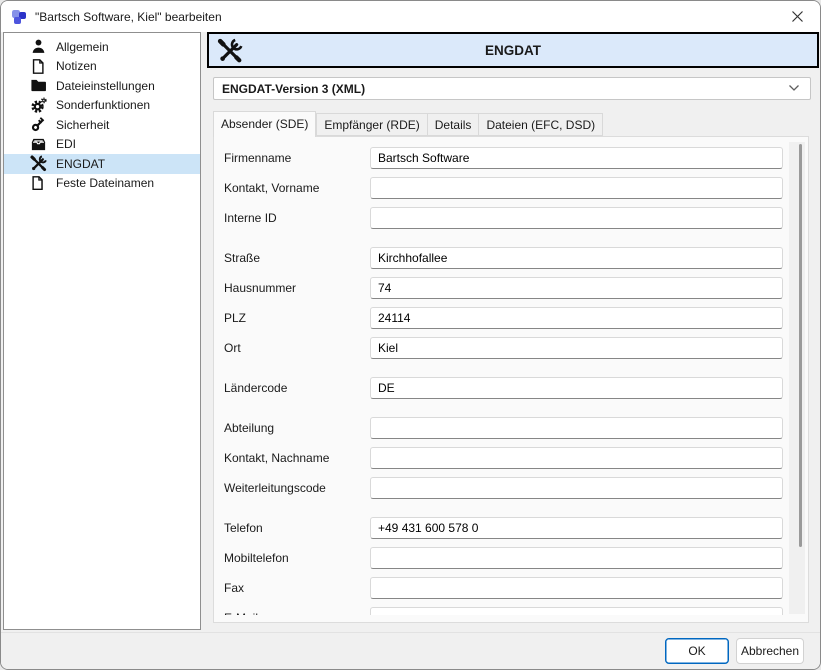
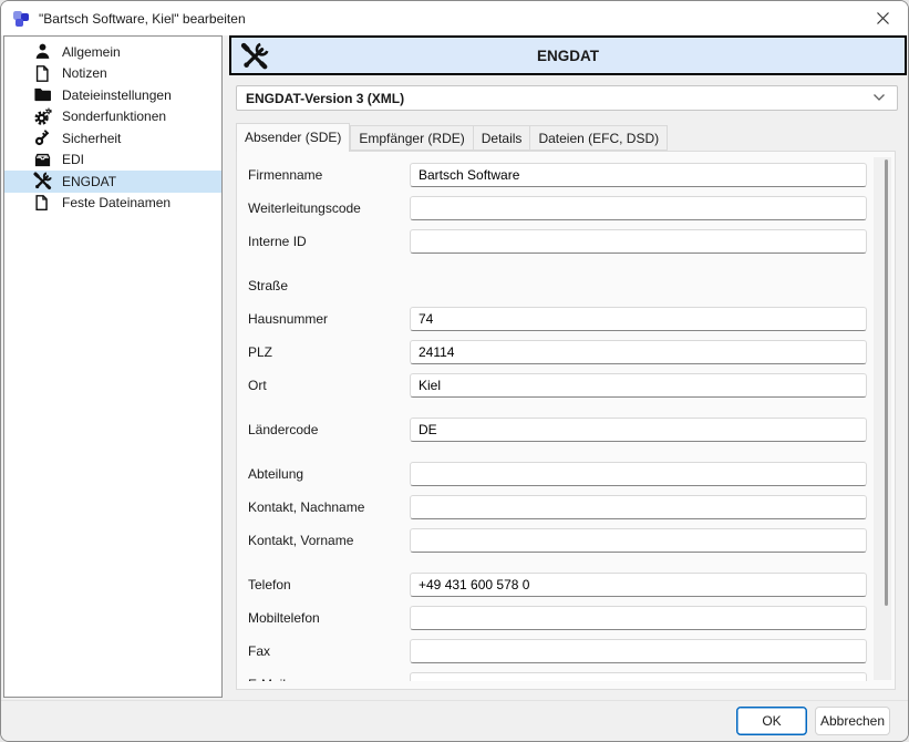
  "Bartsch Software, Kiel" bearbeiten
  Allgemein
  Notizen
  Dateieinstellungen
  Sonderfunktionen
  Sicherheit
  EDI
  ENGDAT
  Feste Dateinamen
  ENGDAT
  ENGDAT-Version 3 (XML)
  Absender (SDE)
  Empfänger (RDE)
  Details
  Dateien (EFC, DSD)
  Firmenname
  Bartsch Software
- Kontakt, Vorname
+ Weiterleitungscode
  Interne ID
  Straße
- Kirchhofallee
  Hausnummer
  74
  PLZ
  24114
  Ort
  Kiel
  Ländercode
  DE
  Abteilung
  Kontakt, Nachname
- Weiterleitungscode
+ Kontakt, Vorname
  Telefon
  +49 431 600 578 0
  Mobiltelefon
  Fax
  OK
  Abbrechen
